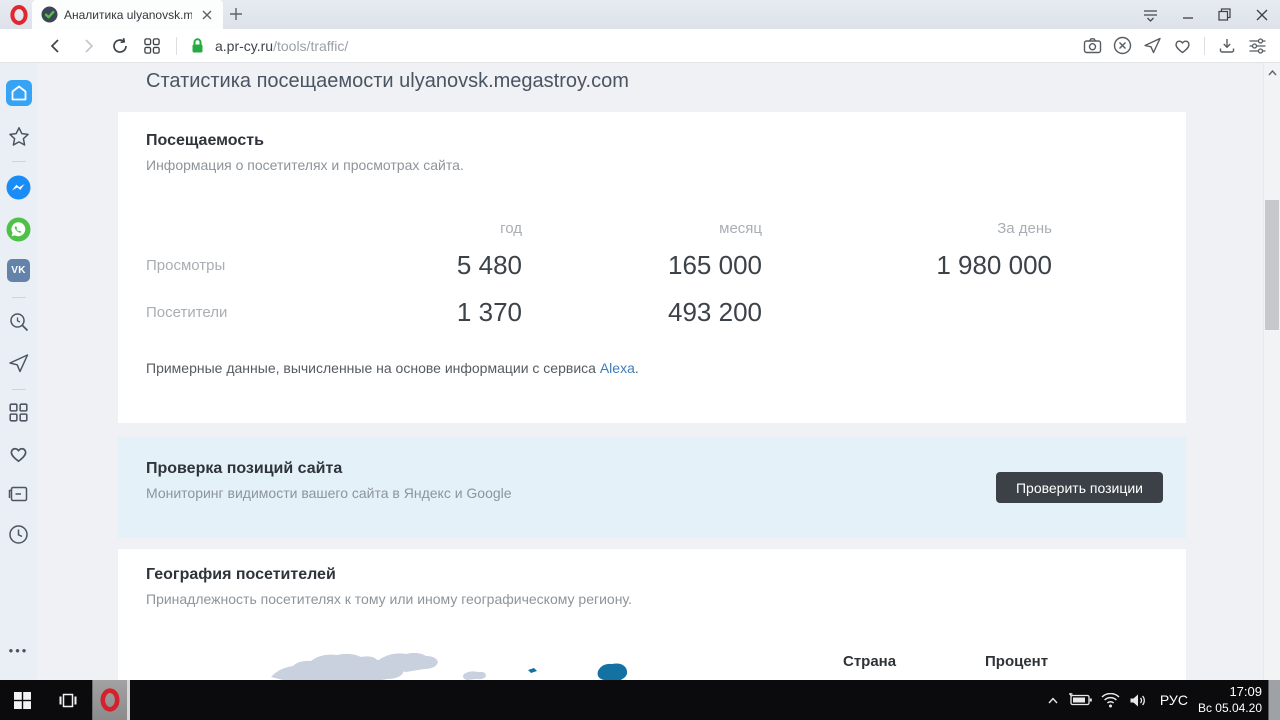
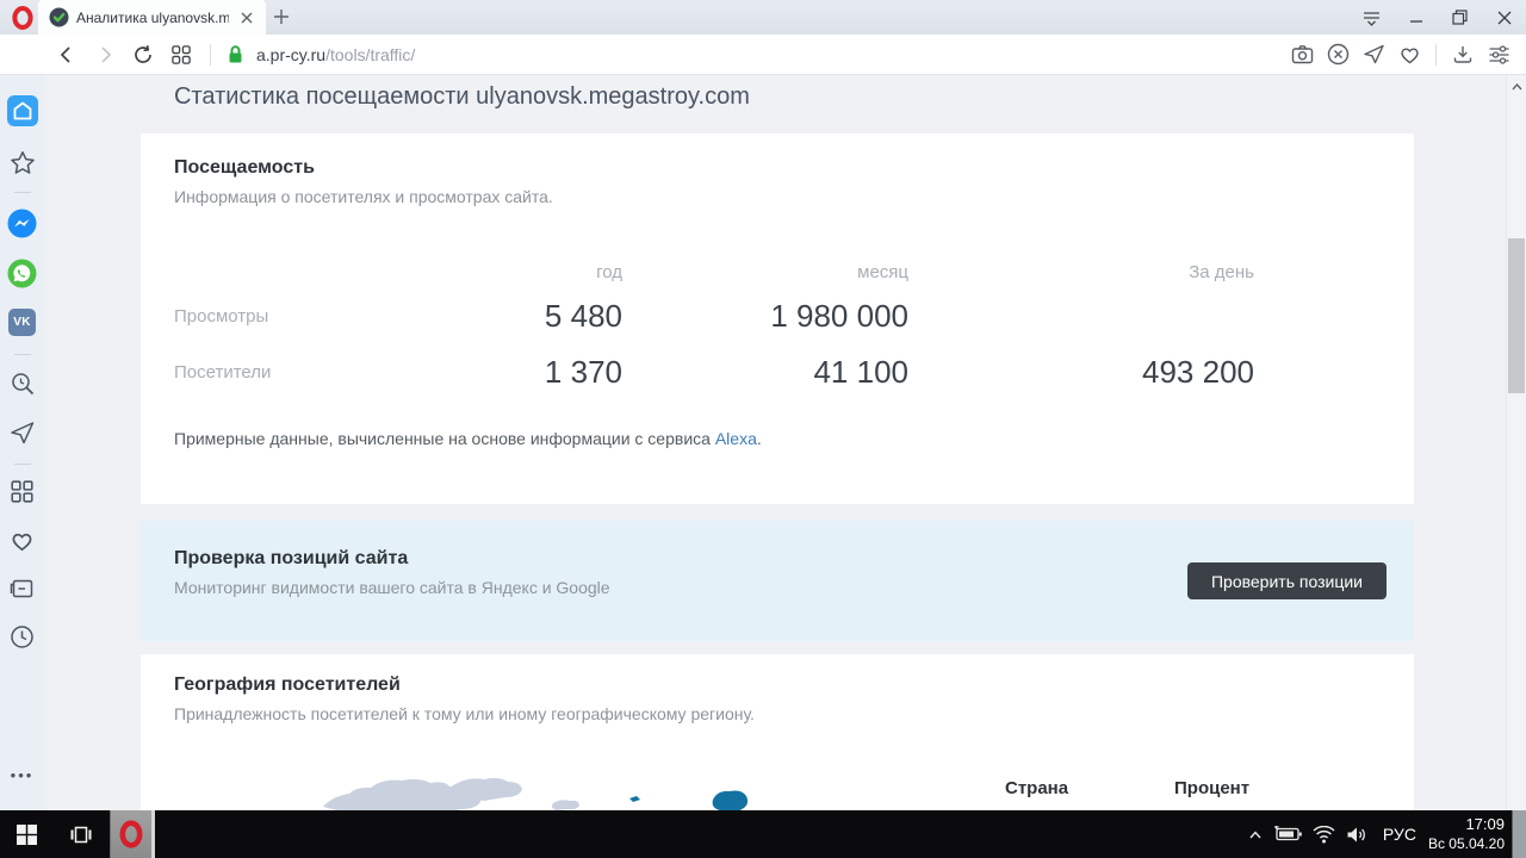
  Аналитика ulyanovsk.m
  a.pr-cy.ru/tools/traffic/
  VK
  •••
  Статистика посещаемости ulyanovsk.megastroy.com
  Посещаемость
  Информация о посетителях и просмотрах сайта.
  год
  месяц
  За день
  Просмотры
  5 480
- 165 000
  1 980 000
  Посетители
  1 370
+ 41 100
  493 200
  Примерные данные, вычисленные на основе информации с сервиса Alexa.
  Проверка позиций сайта
  Мониторинг видимости вашего сайта в Яндекс и Google
  Проверить позиции
  География посетителей
- Принадлежность посетителях к тому или иному географическому региону.
+ Принадлежность посетителей к тому или иному географическому региону.
  Страна
  Процент
  РУС
  17:09
  Вс 05.04.20
